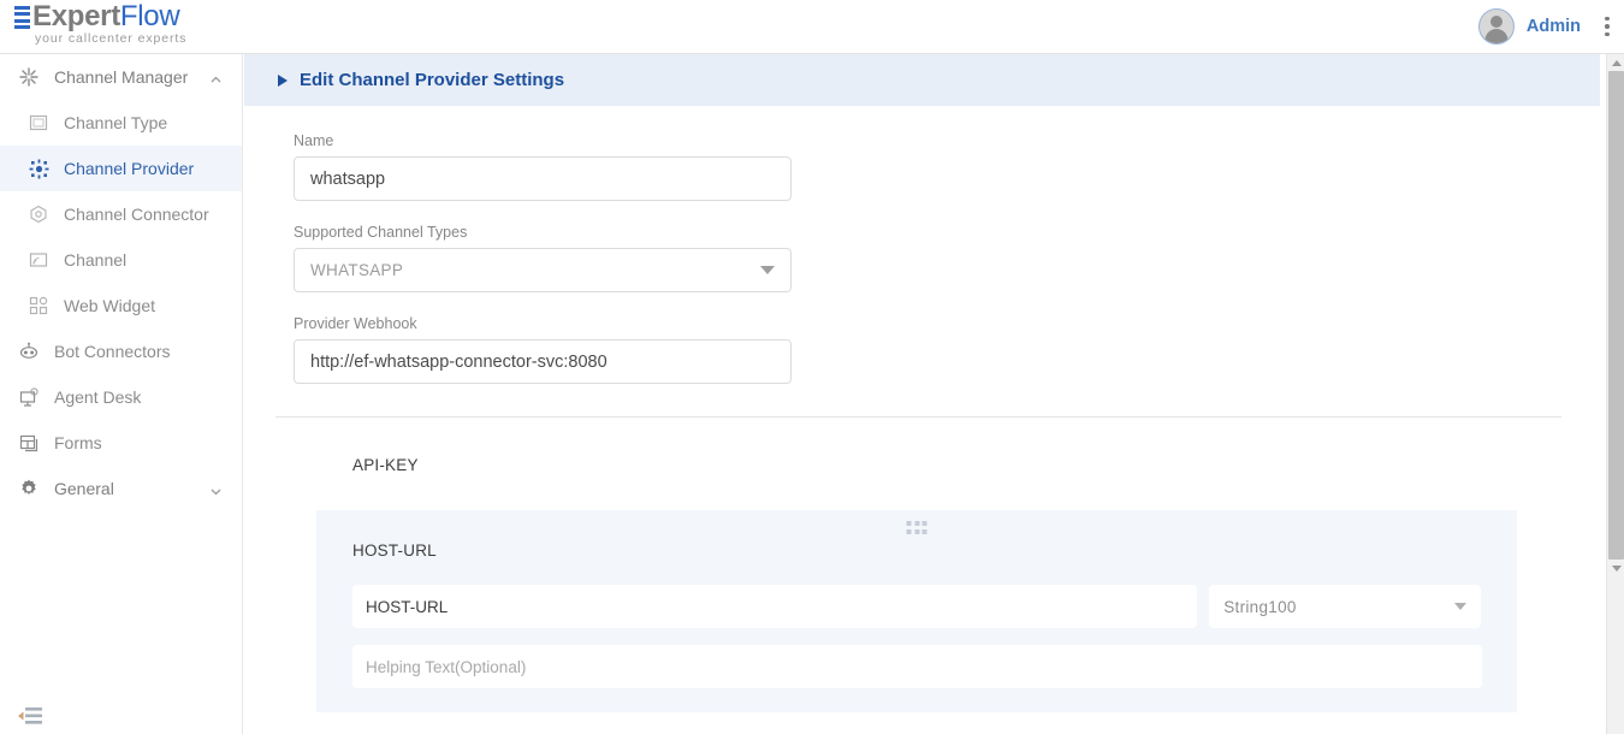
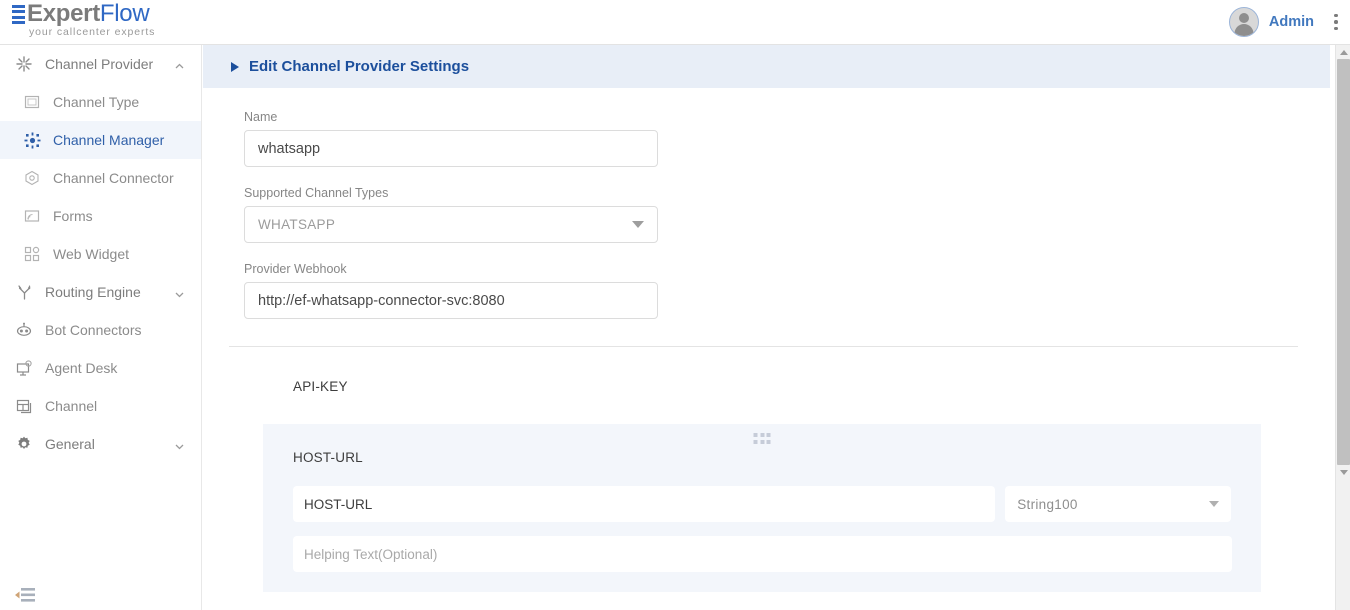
  ExpertFlow
  your callcenter experts
  Admin
- Channel Manager
+ Channel Provider
  Channel Type
- Channel Provider
+ Channel Manager
  Channel Connector
- Channel
+ Forms
  Web Widget
+ Routing Engine
  Bot Connectors
  Agent Desk
- Forms
+ Channel
  General
  Edit Channel Provider Settings
  Name
  whatsapp
  Supported Channel Types
  WHATSAPP
  Provider Webhook
  http://ef-whatsapp-connector-svc:8080
  API-KEY
  HOST-URL
  HOST-URL
  String100
  Helping Text(Optional)
